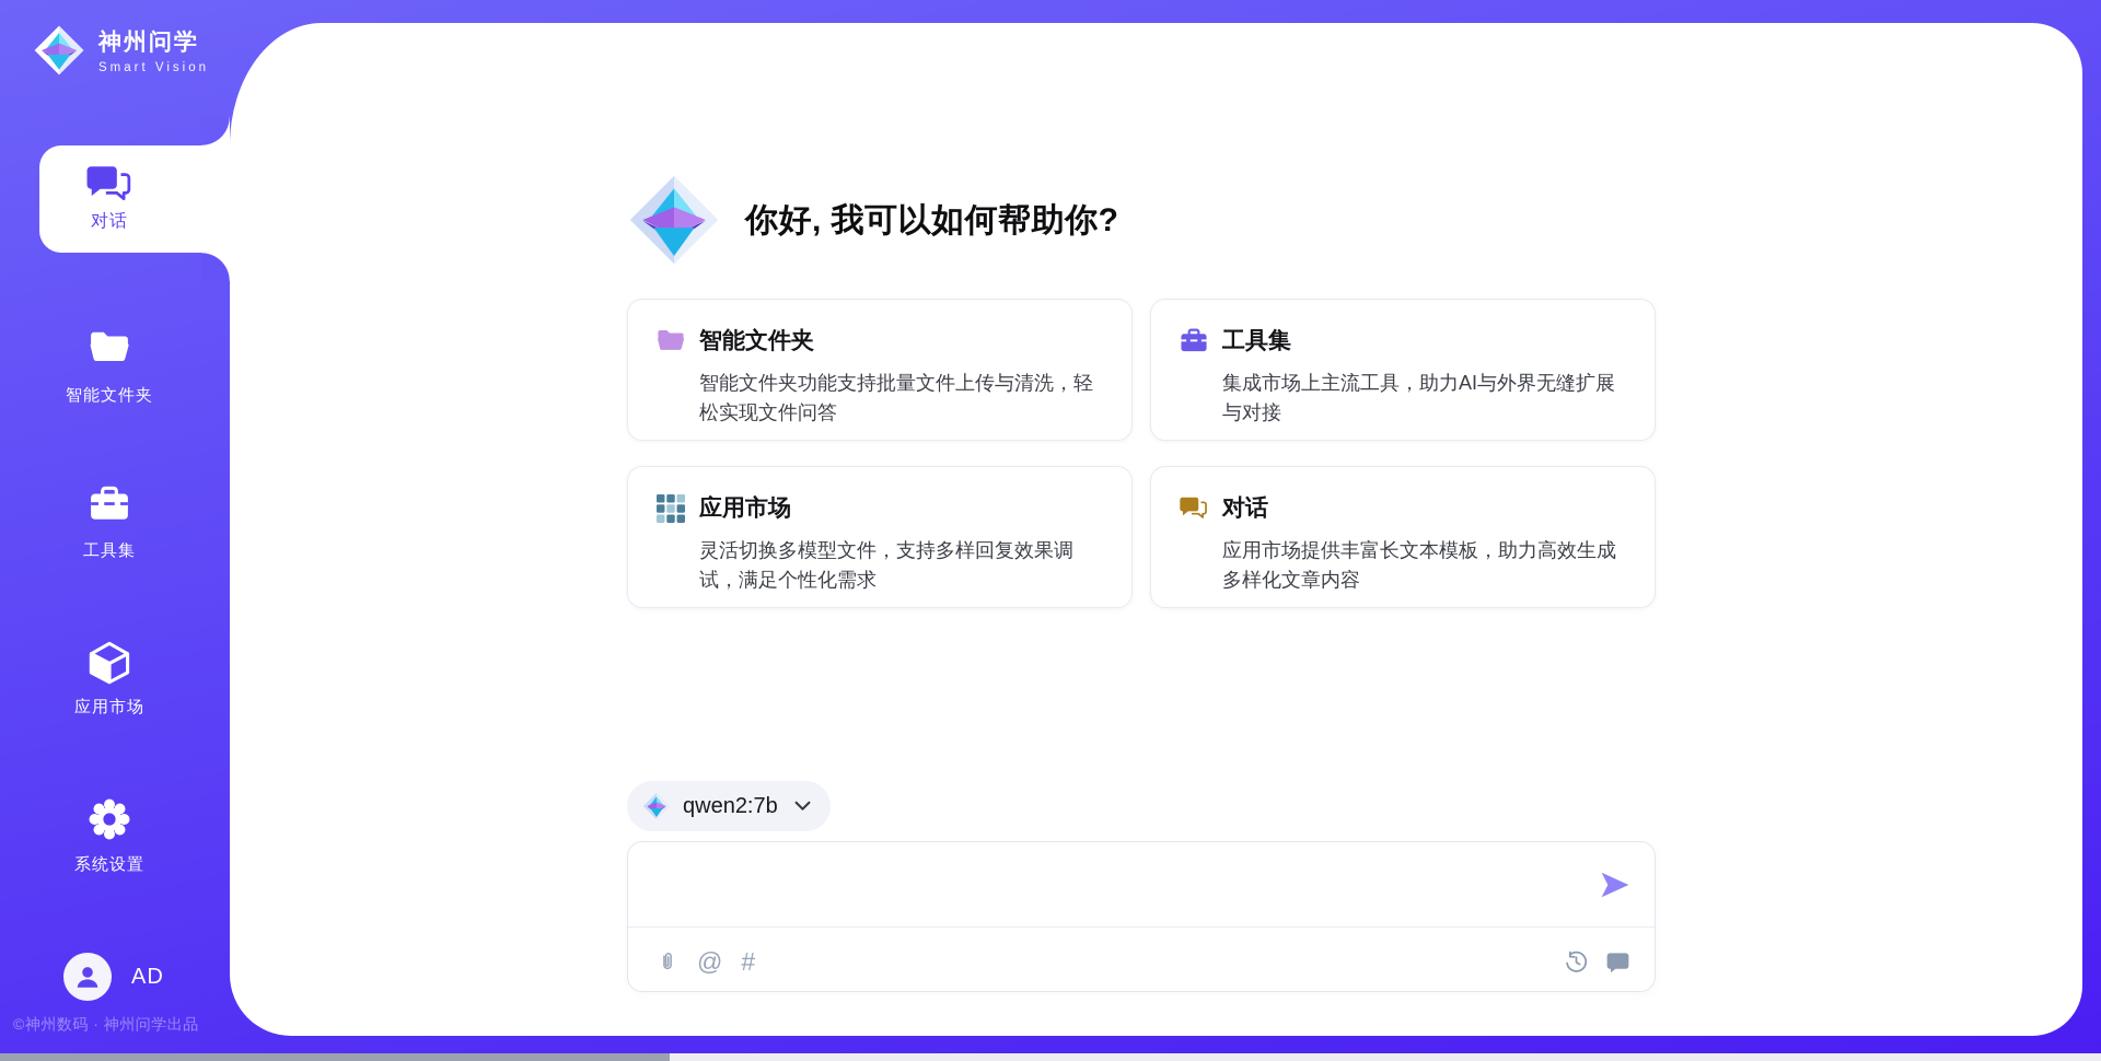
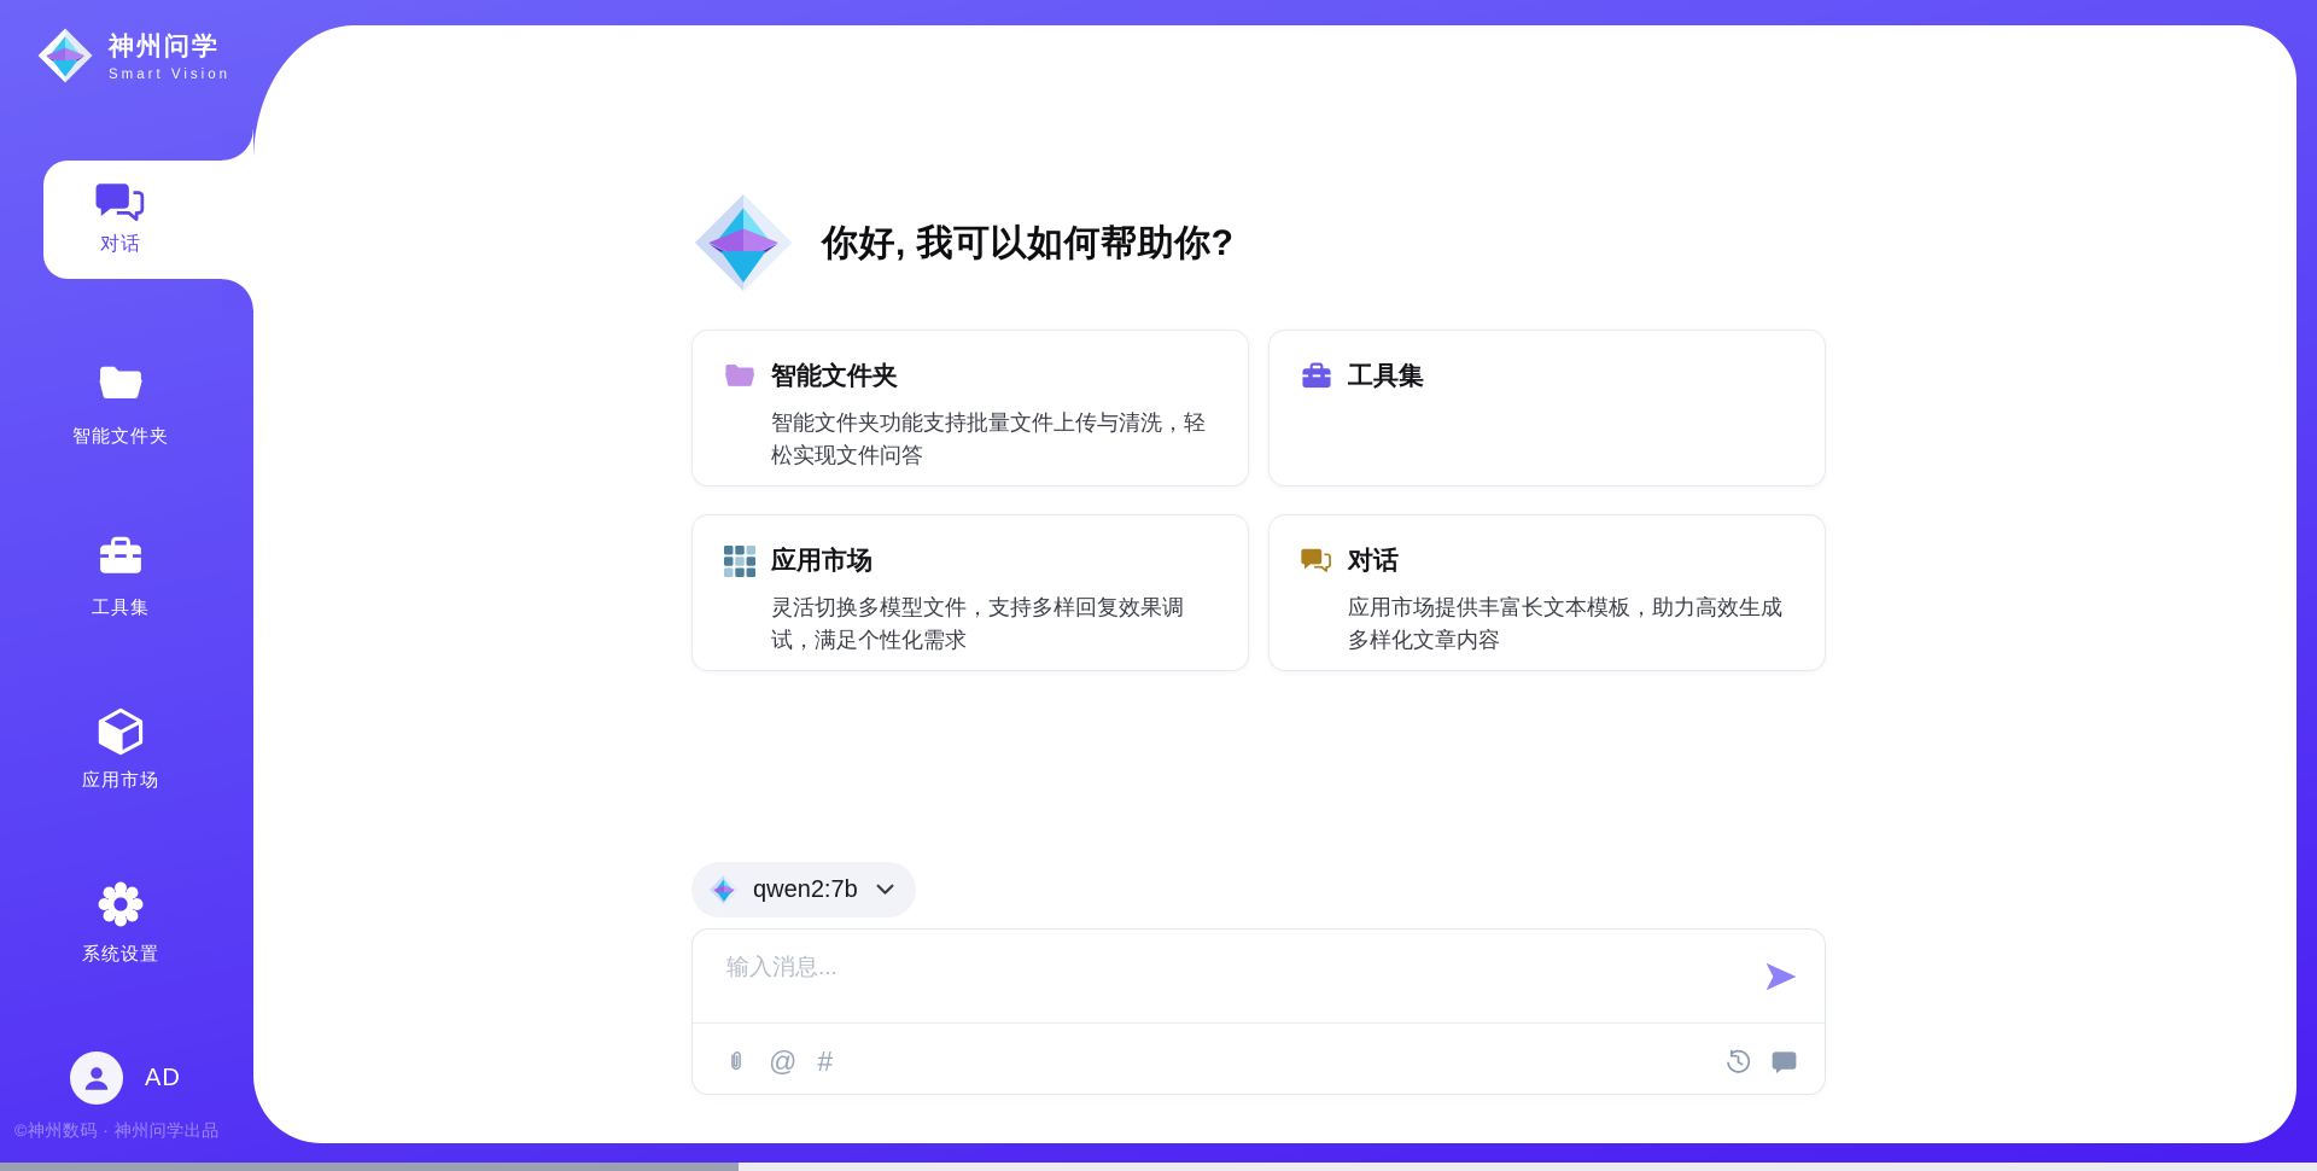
  神州问学
  Smart Vision
  对话
  智能文件夹
  工具集
  应用市场
  系统设置
  AD
  ©神州数码 · 神州问学出品
  你好, 我可以如何帮助你?
  智能文件夹
  智能文件夹功能支持批量文件上传与清洗，轻松实现文件问答
  工具集
- 集成市场上主流工具，助力AI与外界无缝扩展与对接
  应用市场
  灵活切换多模型文件，支持多样回复效果调试，满足个性化需求
  对话
  应用市场提供丰富长文本模板，助力高效生成多样化文章内容
  qwen2:7b
+ 输入消息...
  @
  #
